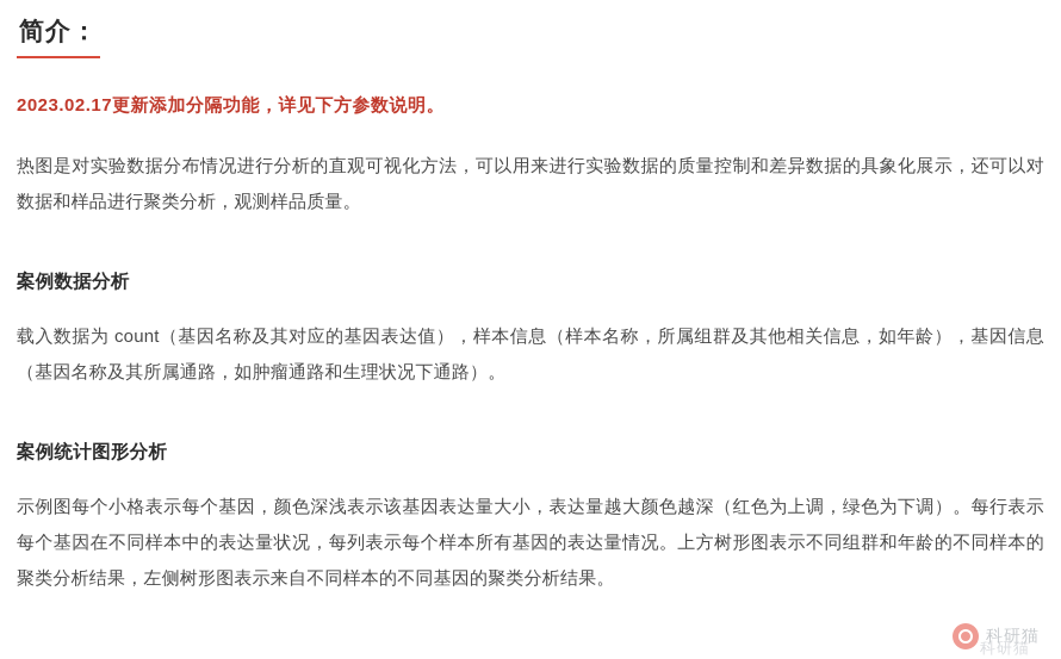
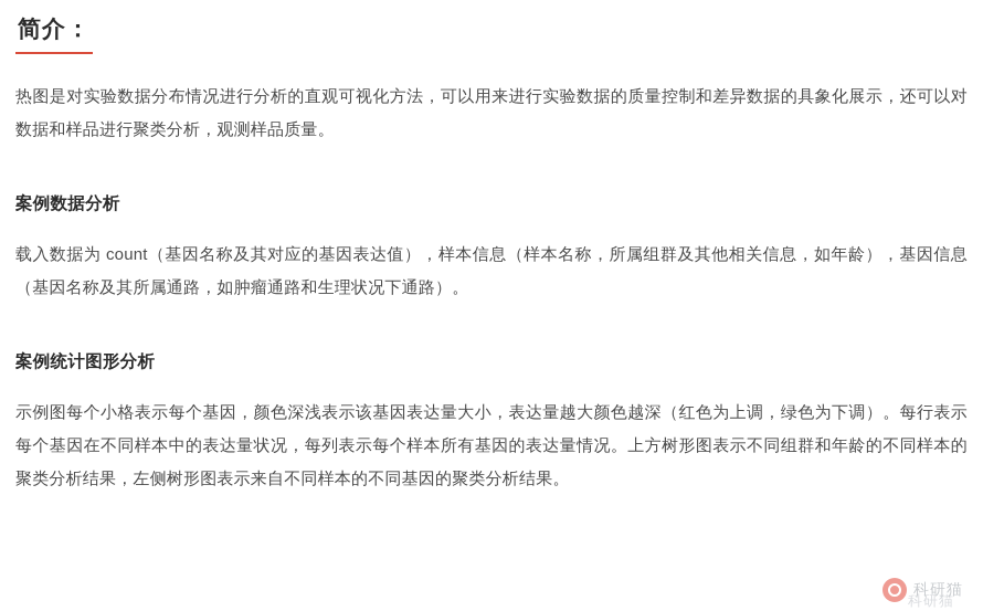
  简介：
- 2023.02.17更新添加分隔功能，详见下方参数说明。
  热图是对实验数据分布情况进行分析的直观可视化方法，可以用来进行实验数据的质量控制和差异数据的具象化展示，还可以对数据和样品进行聚类分析，观测样品质量。
  案例数据分析
  载入数据为 count（基因名称及其对应的基因表达值），样本信息（样本名称，所属组群及其他相关信息，如年龄），基因信息（基因名称及其所属通路，如肿瘤通路和生理状况下通路）。
  案例统计图形分析
  示例图每个小格表示每个基因，颜色深浅表示该基因表达量大小，表达量越大颜色越深（红色为上调，绿色为下调）。每行表示每个基因在不同样本中的表达量状况，每列表示每个样本所有基因的表达量情况。上方树形图表示不同组群和年龄的不同样本的聚类分析结果，左侧树形图表示来自不同样本的不同基因的聚类分析结果。
  科研猫
  科研猫
